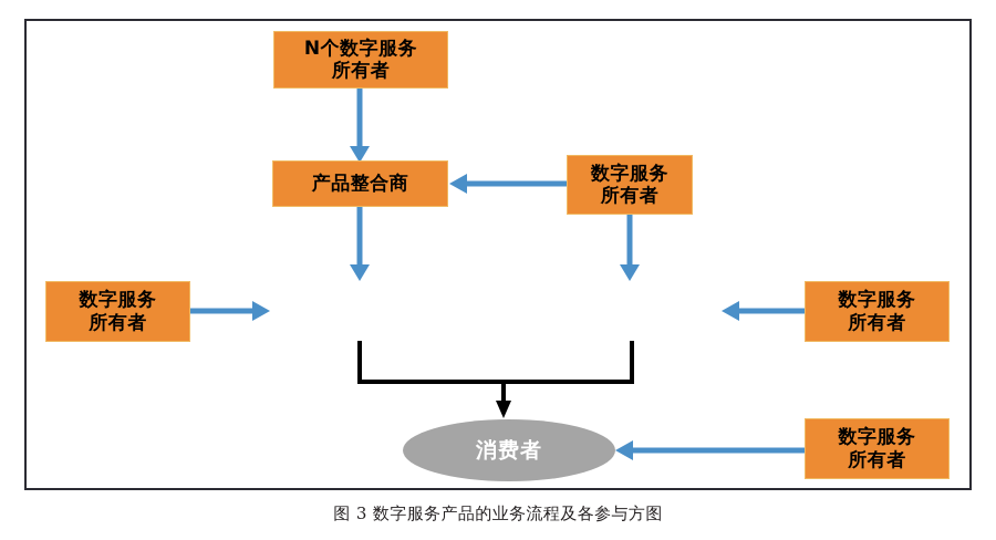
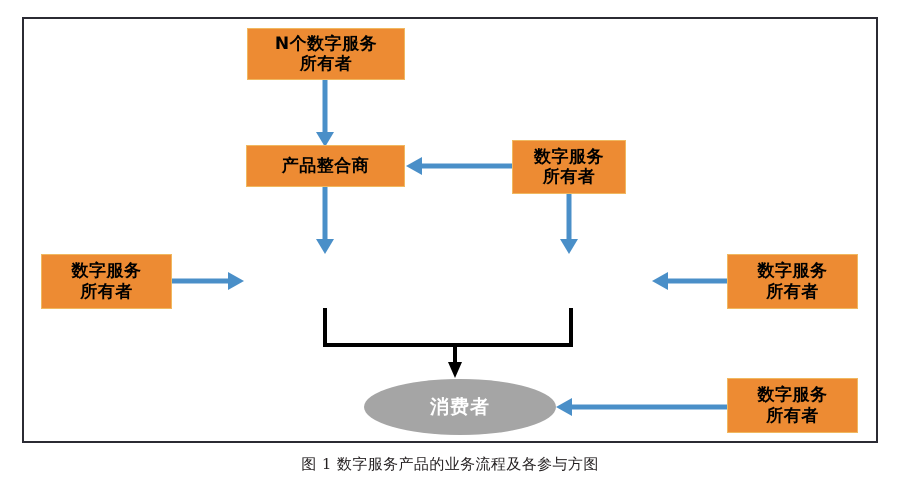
  N个数字服务
  所有者
  产品整合商
  数字服务
  所有者
  数字服务
  所有者
  数字服务
  所有者
  数字服务
  所有者
  消费者
- 图 3 数字服务产品的业务流程及各参与方图
+ 图 1 数字服务产品的业务流程及各参与方图
